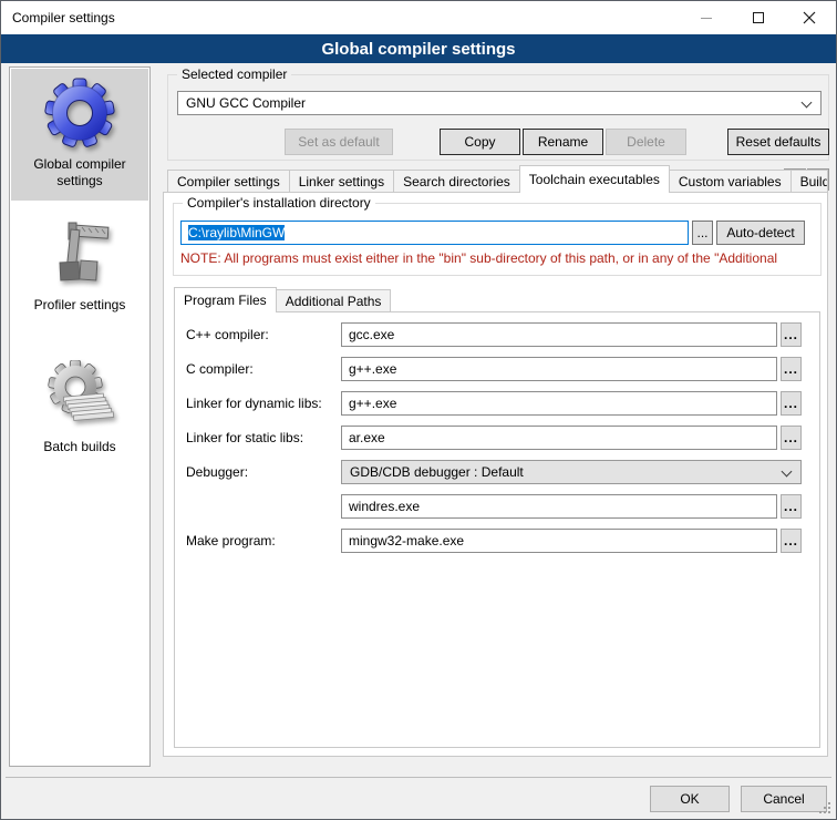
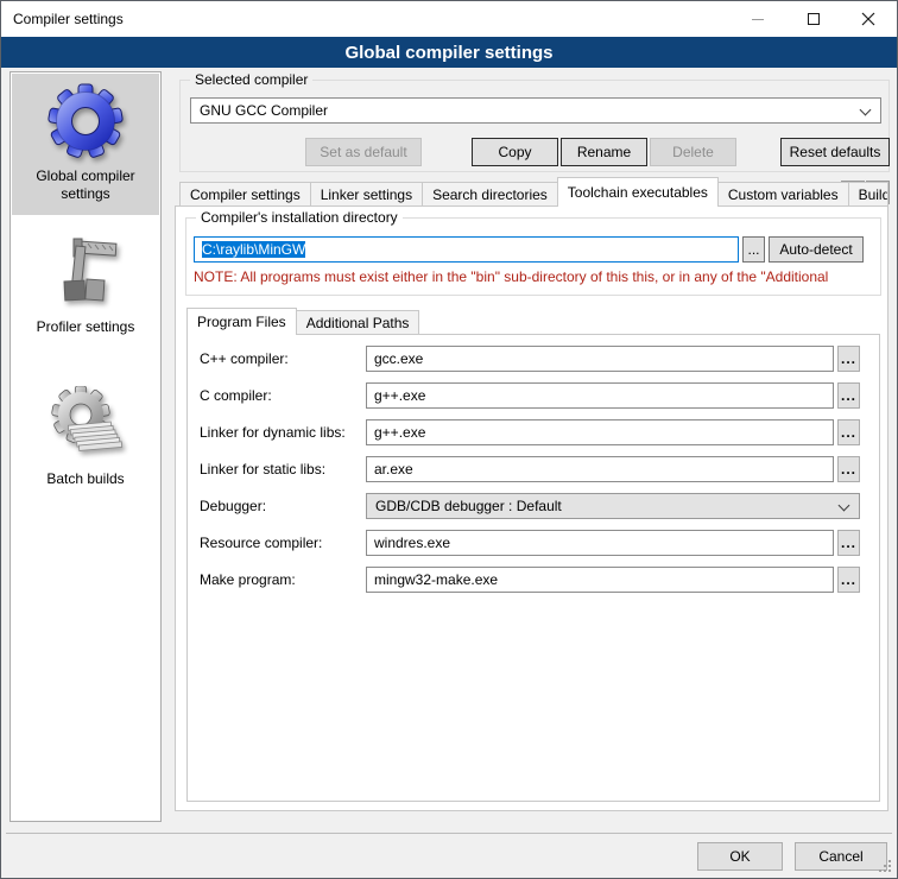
  Compiler settings
  Global compiler settings
  Global compiler settings
  Profiler settings
  Batch builds
  Selected compiler
  GNU GCC Compiler
  Set as default
  Copy
  Rename
  Delete
  Reset defaults
  Compiler settings
  Linker settings
  Search directories
  Toolchain executables
  Custom variables
  Compiler's installation directory
  C:\raylib\MinGW
  ...
  Auto-detect
- NOTE: All programs must exist either in the "bin" sub-directory of this path, or in any of the "Additional
+ NOTE: All programs must exist either in the "bin" sub-directory of this this, or in any of the "Additional
  Program Files
  Additional Paths
  C++ compiler:
  gcc.exe
  ...
  C compiler:
  g++.exe
  ...
  Linker for dynamic libs:
  g++.exe
  ...
  Linker for static libs:
  ar.exe
  ...
  Debugger:
  GDB/CDB debugger : Default
+ Resource compiler:
  windres.exe
  ...
  Make program:
  mingw32-make.exe
  ...
  OK
  Cancel
